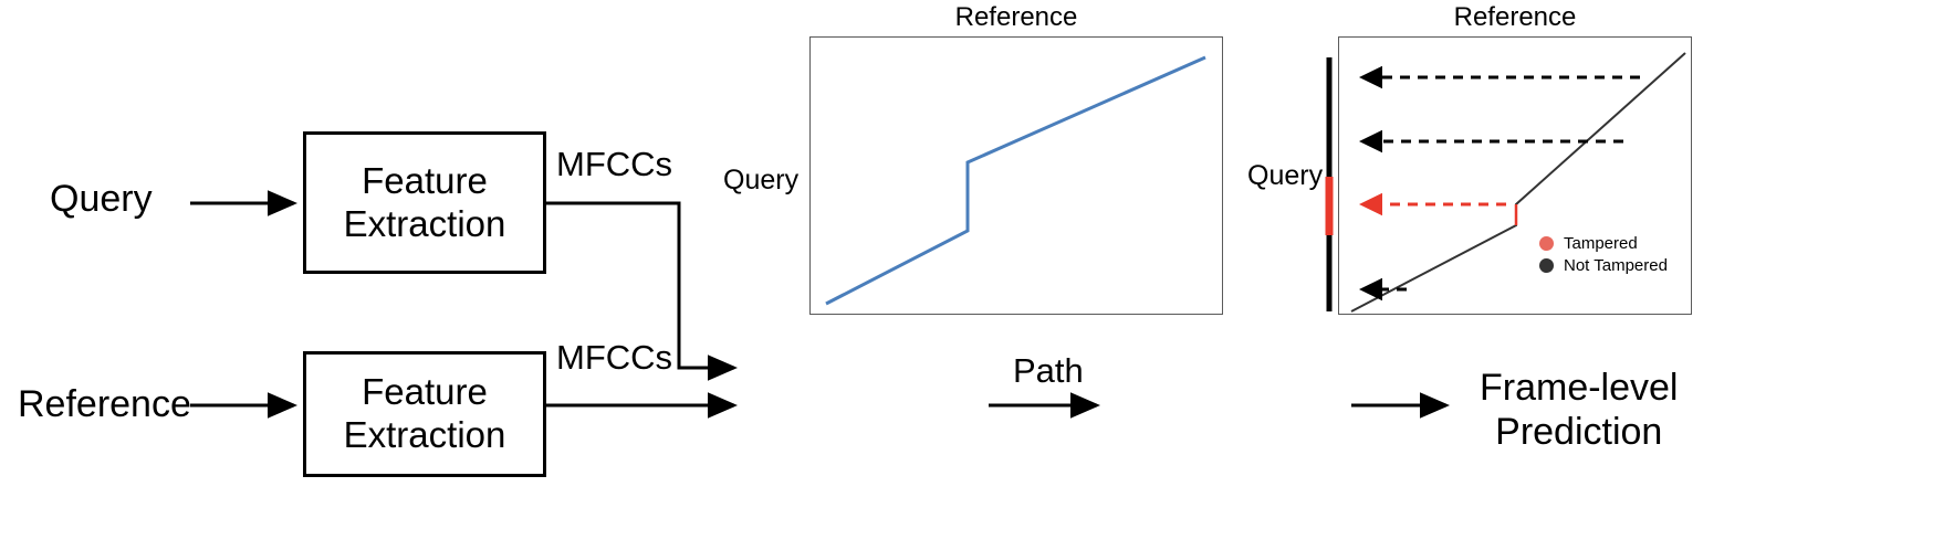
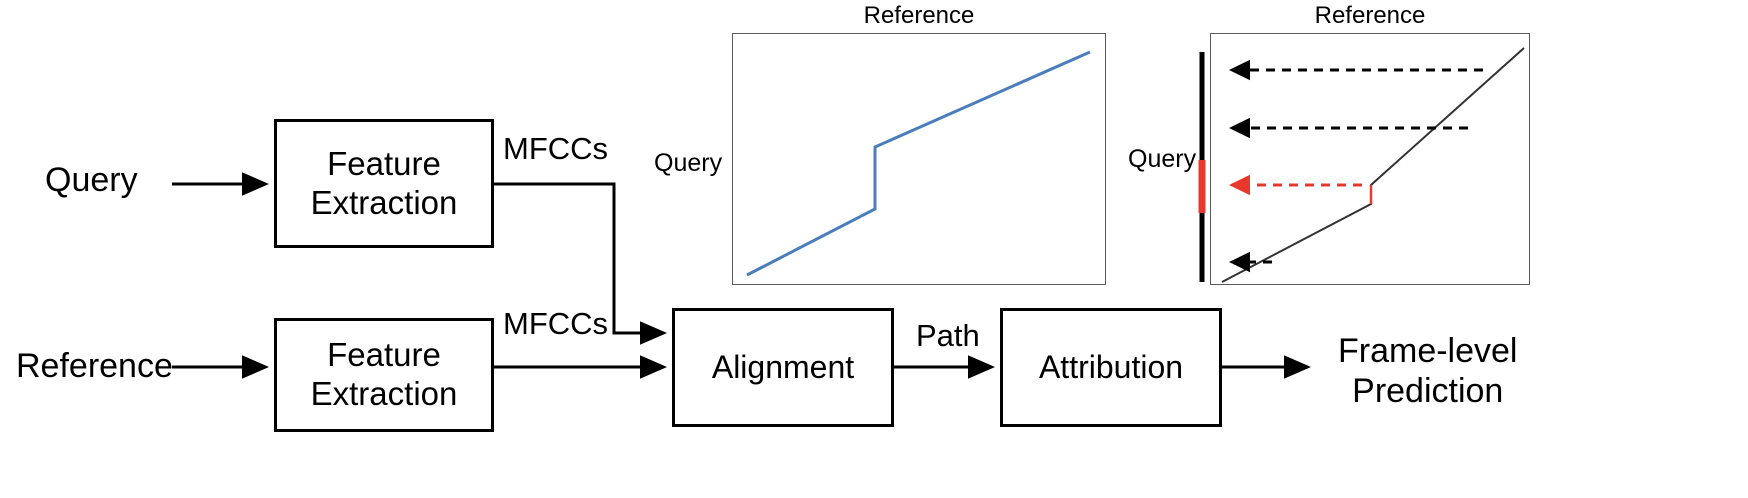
  Reference
  Query
  Reference
  Query
- Tampered
- Not Tampered
  Query
  Reference
  Feature
  Extraction
  Feature
  Extraction
+ Alignment
+ Attribution
  MFCCs
  MFCCs
  Path
  Frame-level
  Prediction
